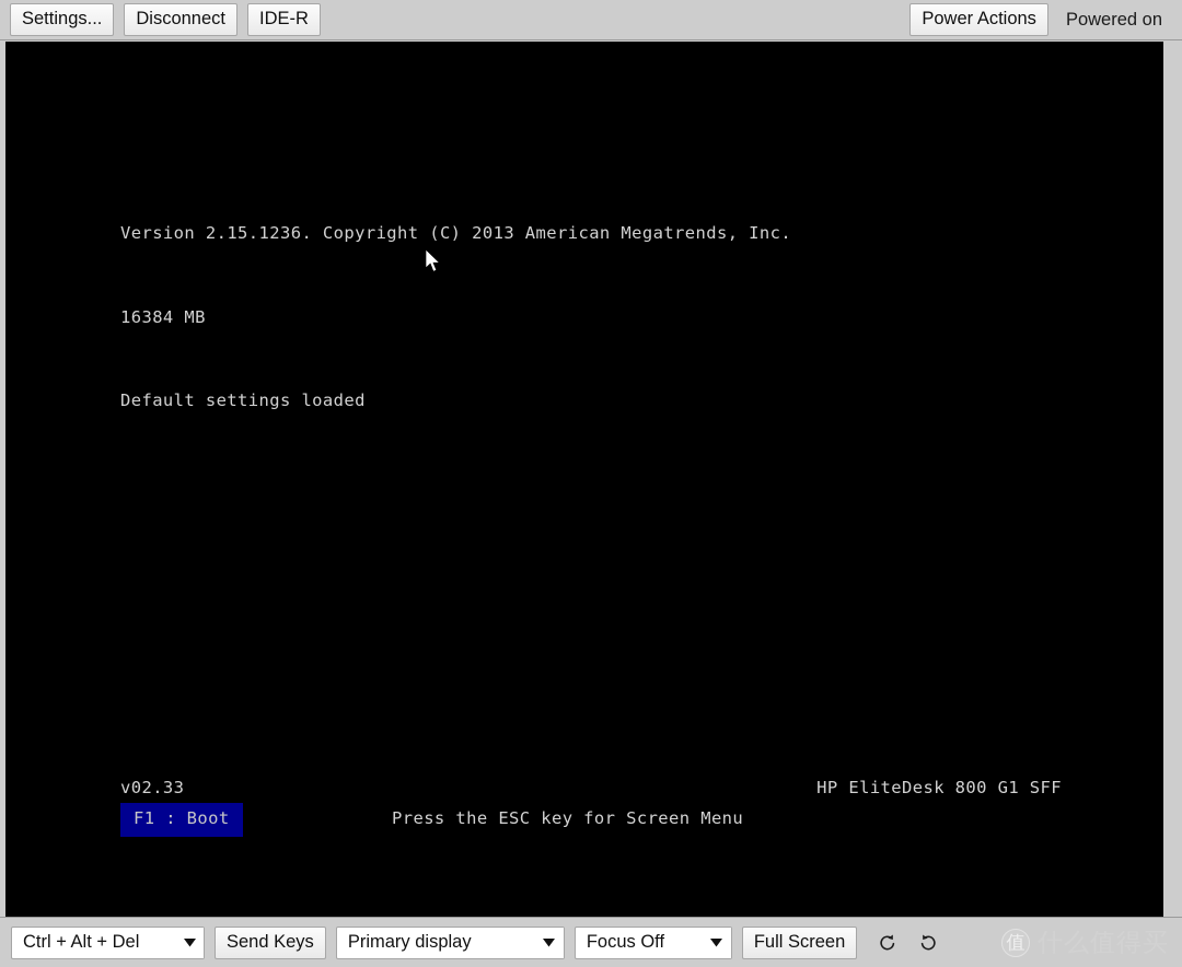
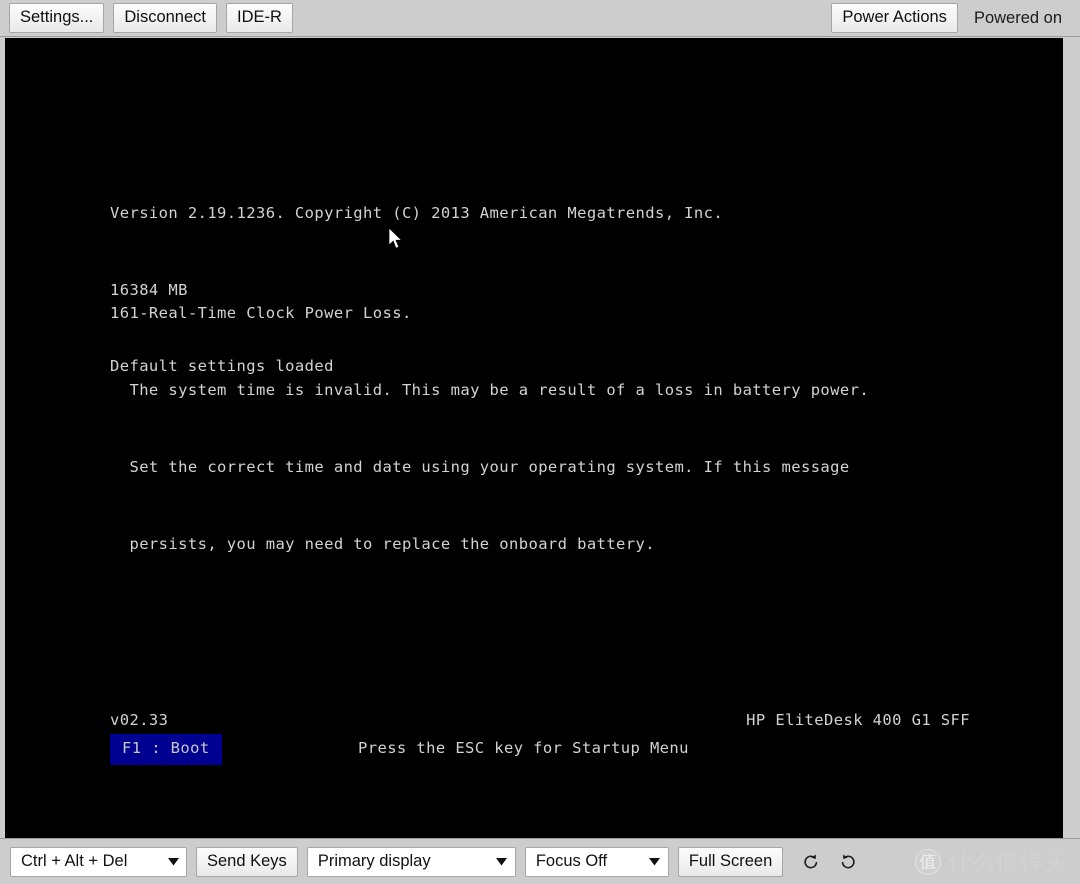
  Settings...
  Disconnect
  IDE-R
  Power Actions
  Powered on
- Version 2.15.1236. Copyright (C) 2013 American Megatrends, Inc.
+ Version 2.19.1236. Copyright (C) 2013 American Megatrends, Inc.
  16384 MB
  Default settings loaded
+ 161-Real-Time Clock Power Loss.
+ The system time is invalid. This may be a result of a loss in battery power.
+ Set the correct time and date using your operating system. If this message
+ persists, you may need to replace the onboard battery.
  v02.33
- HP EliteDesk 800 G1 SFF
+ HP EliteDesk 400 G1 SFF
  F1 : Boot
- Press the ESC key for Screen Menu
+ Press the ESC key for Startup Menu
  Ctrl + Alt + Del
  Send Keys
  Primary display
  Focus Off
  Full Screen
  值
